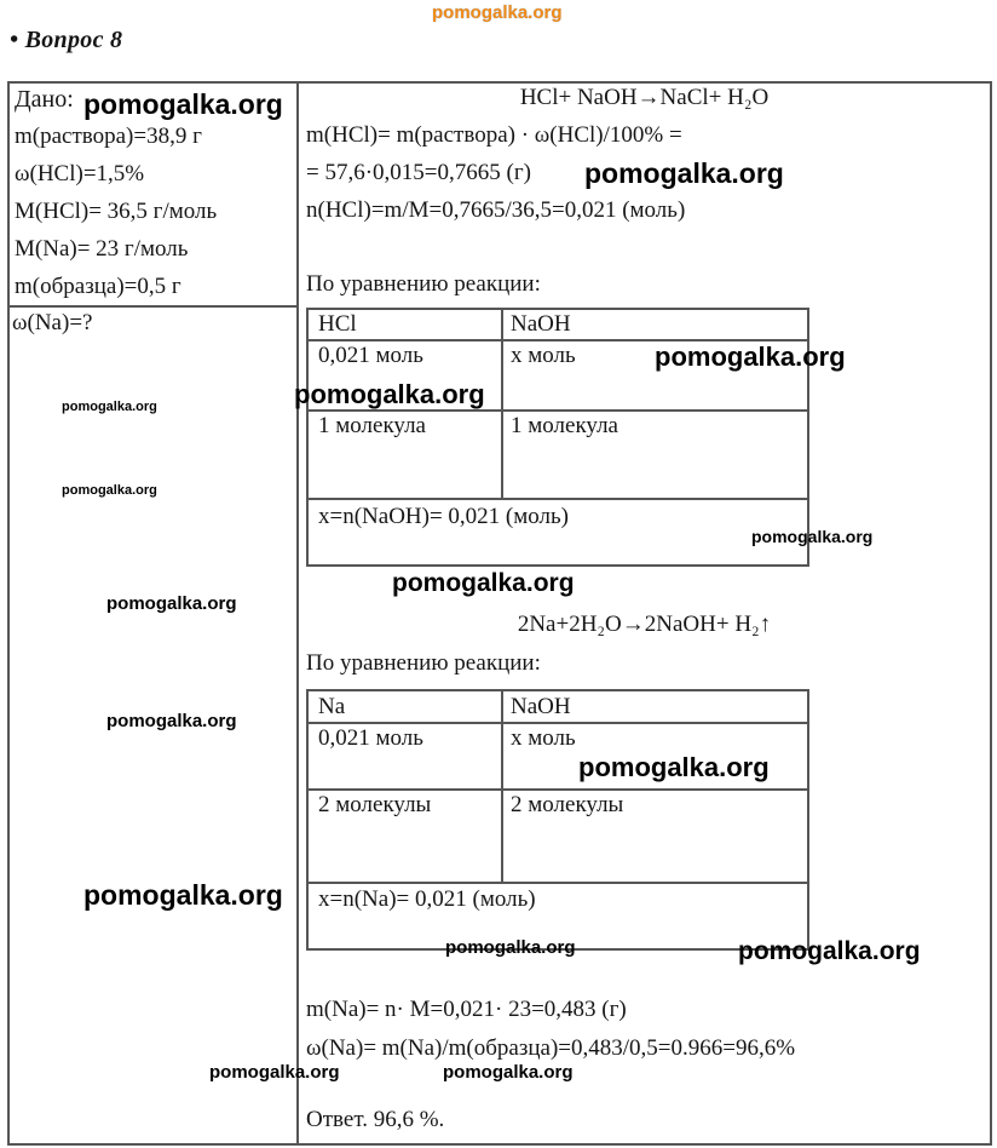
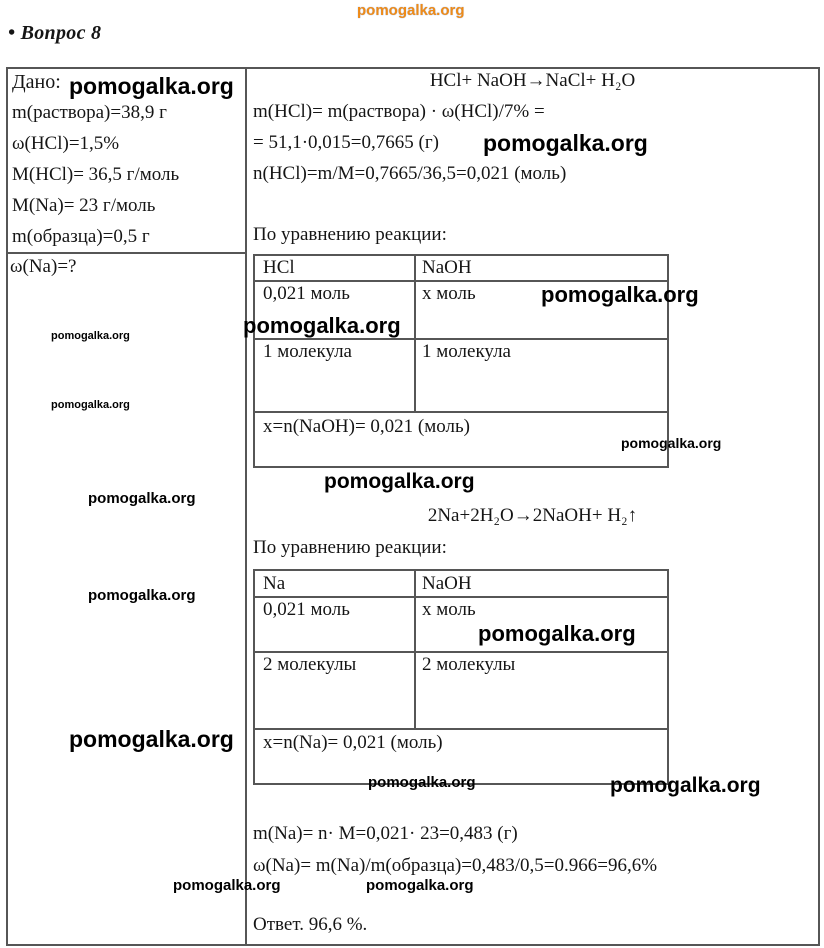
  pomogalka.org
  • Вопрос 8
  Дано:
  pomogalka.org
  m(раствора)=38,9 г
  ω(HCl)=1,5%
  M(HCl)= 36,5 г/моль
  M(Na)= 23 г/моль
  m(образца)=0,5 г
  ω(Na)=?
  pomogalka.org
  pomogalka.org
  pomogalka.org
  pomogalka.org
  pomogalka.org
  HCl+ NaOH→NaCl+ H₂O
- m(HCl)= m(раствора) · ω(HCl)/100% =
+ m(HCl)= m(раствора) · ω(HCl)/7% =
- = 57,6·0,015=0,7665 (г)
+ = 51,1·0,015=0,7665 (г)
  pomogalka.org
  n(HCl)=m/M=0,7665/36,5=0,021 (моль)
  По уравнению реакции:
  HCl
  NaOH
  0,021 моль
  x моль
  1 молекула
  1 молекула
  x=n(NaOH)= 0,021 (моль)
  pomogalka.org
  pomogalka.org
  pomogalka.org
  pomogalka.org
  2Na+2H₂O→2NaOH+ H₂↑
  По уравнению реакции:
  Na
  NaOH
  0,021 моль
  x моль
  2 молекулы
  2 молекулы
  x=n(Na)= 0,021 (моль)
  pomogalka.org
  pomogalka.org
  pomogalka.org
  m(Na)= n· M=0,021· 23=0,483 (г)
  ω(Na)= m(Na)/m(образца)=0,483/0,5=0.966=96,6%
  pomogalka.org
  pomogalka.org
  Ответ. 96,6 %.
